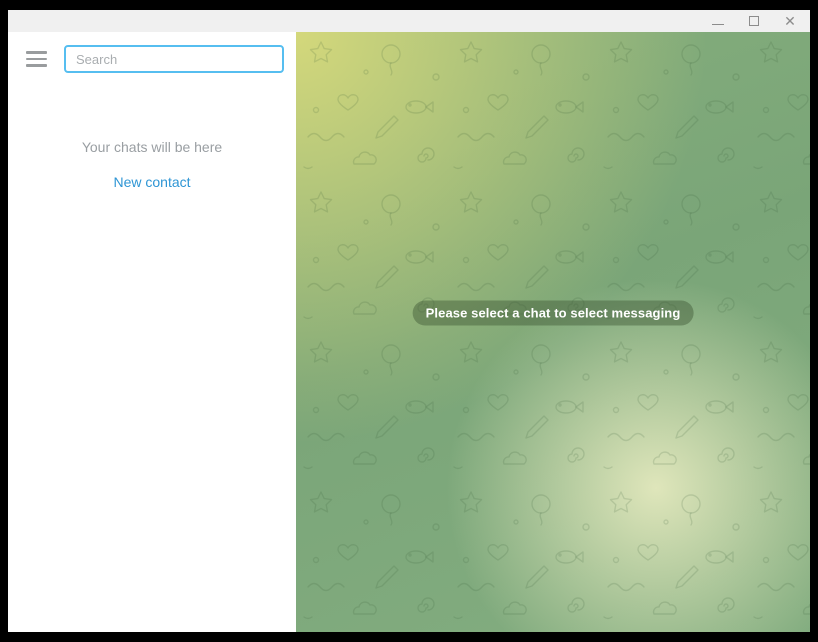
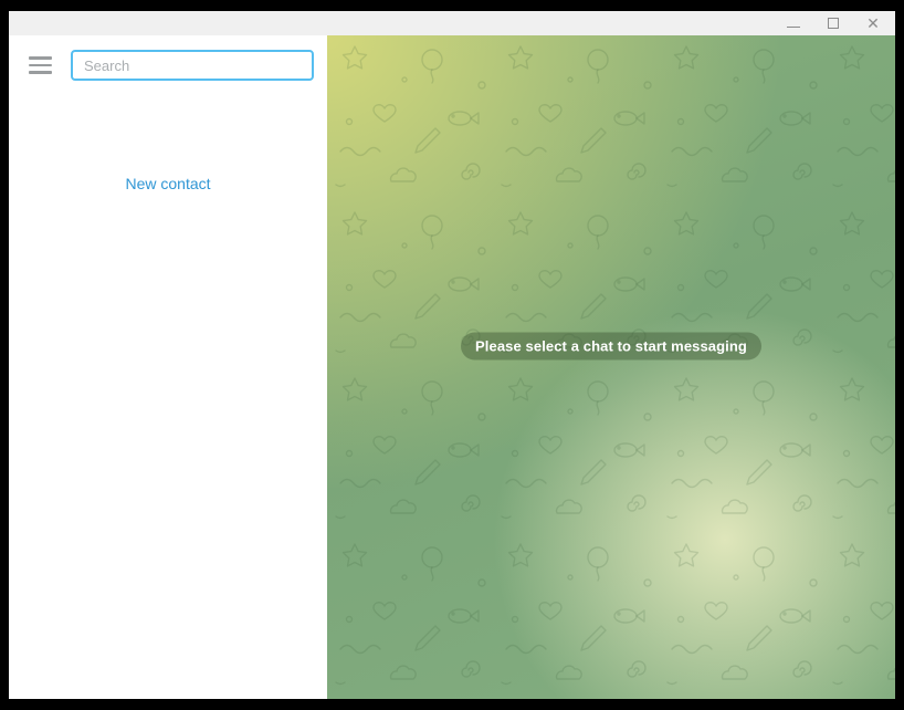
  ✕
  Search
- Your chats will be here
  New contact
- Please select a chat to select messaging
+ Please select a chat to start messaging
